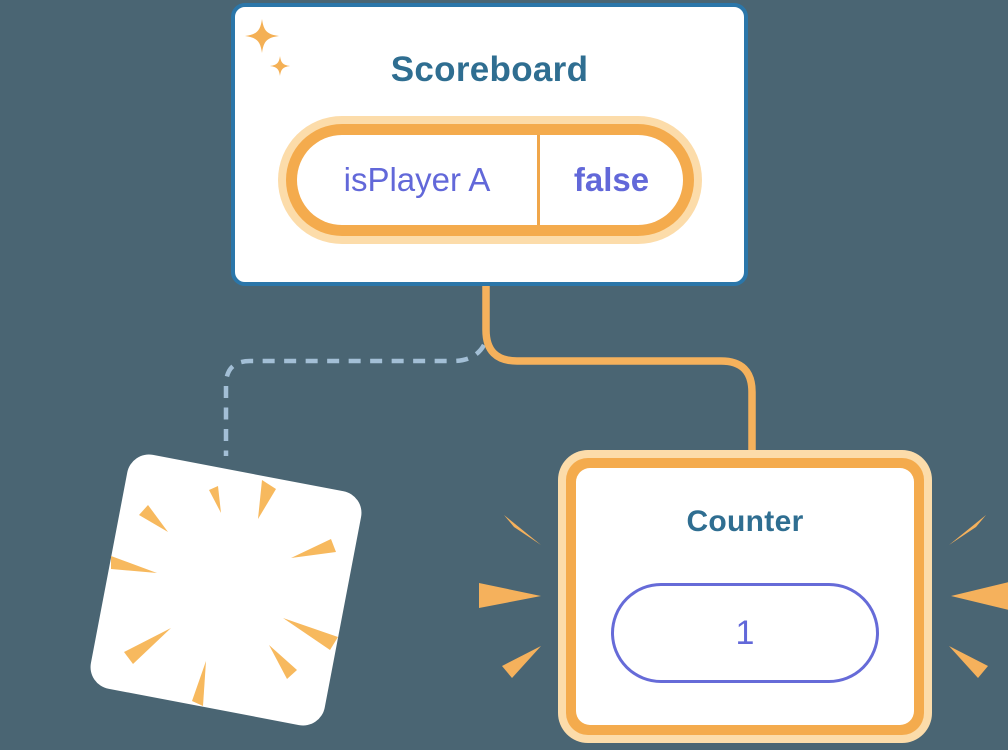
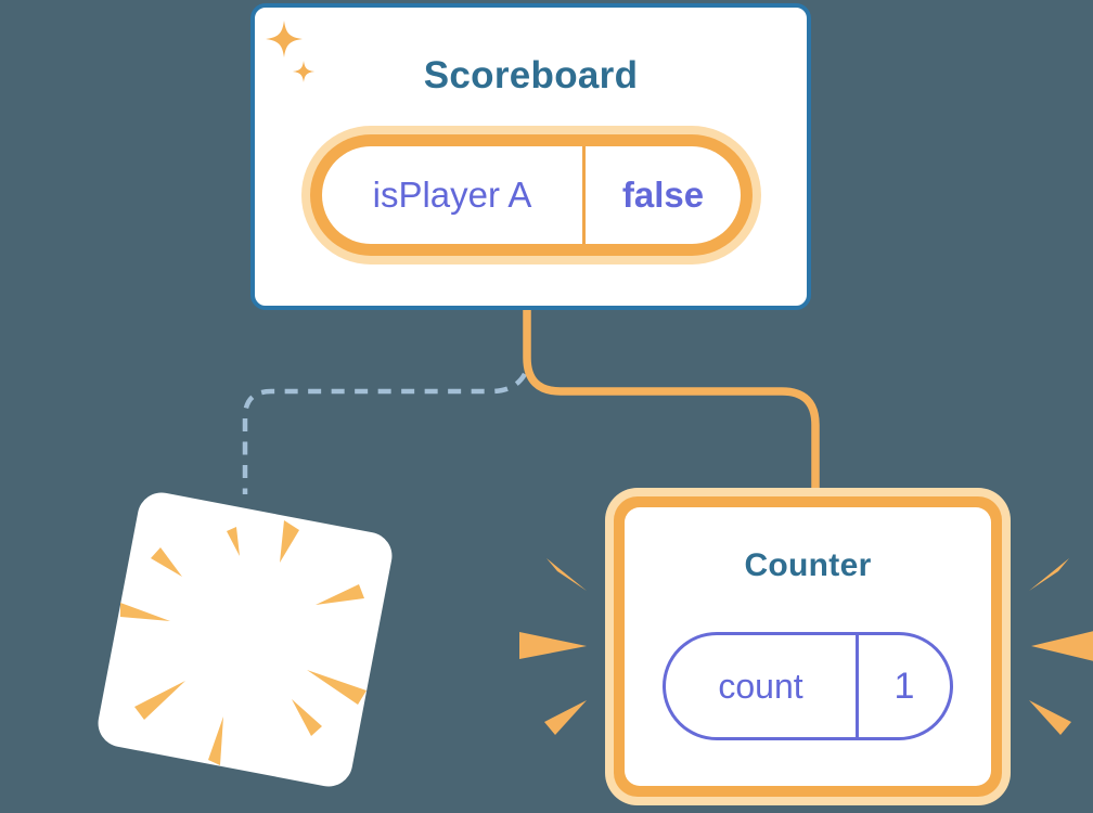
  Scoreboard
  isPlayer A
  false
  Counter
+ count
  1
